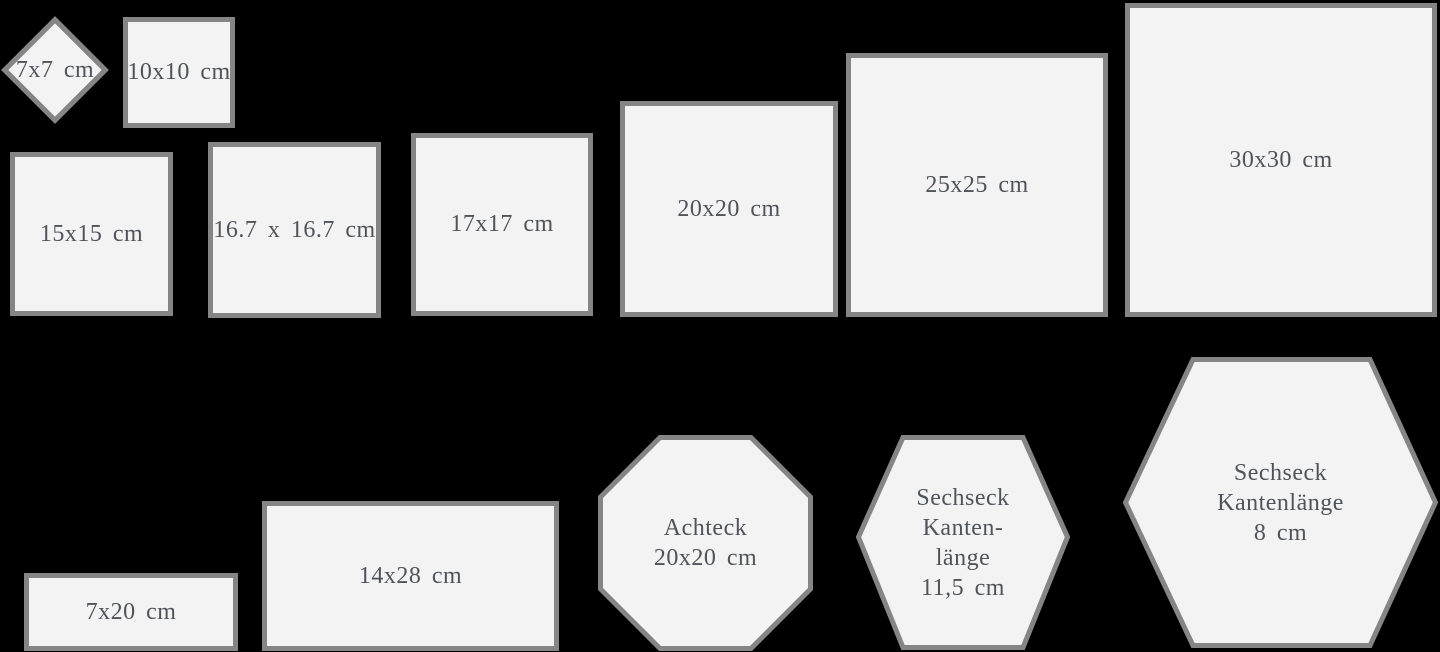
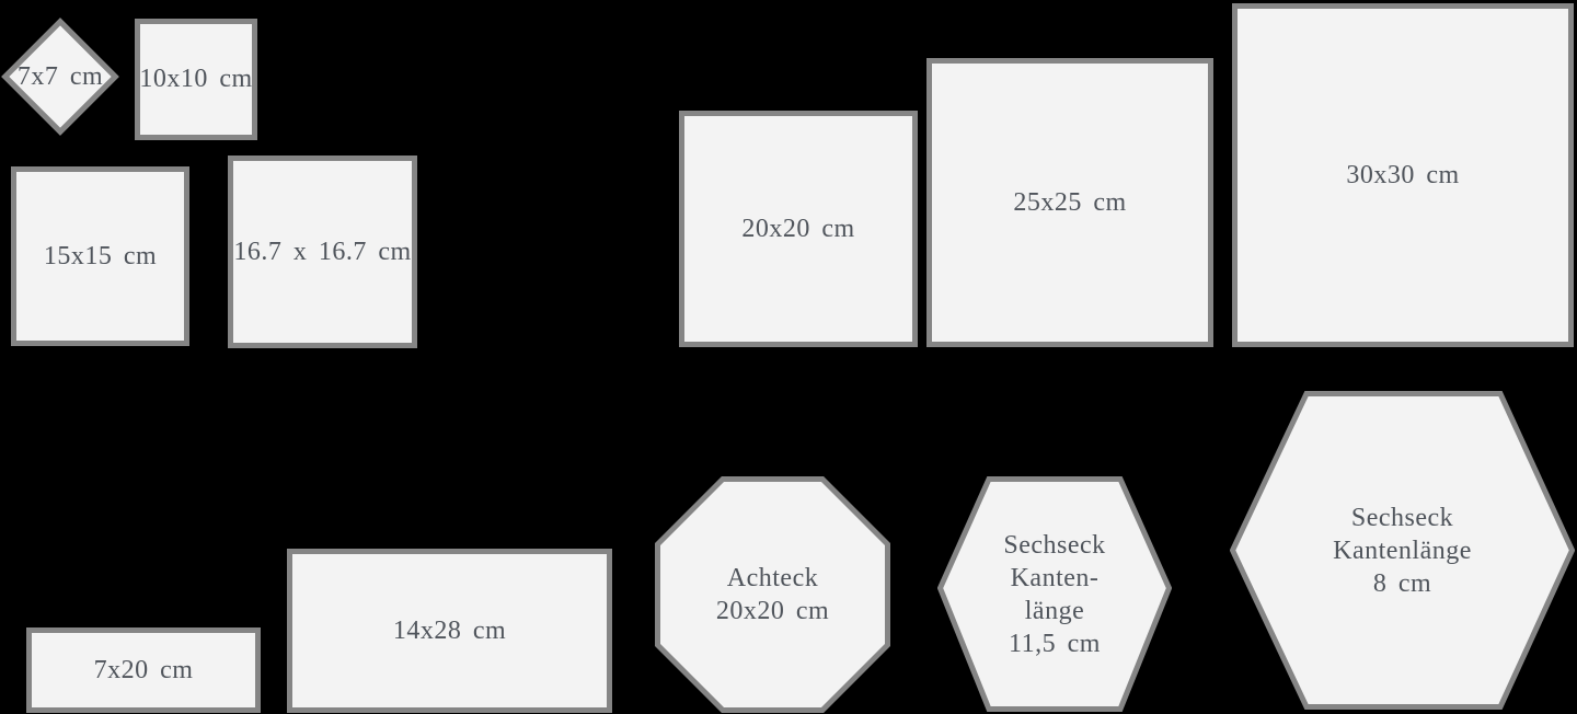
  7x7 cm
  10x10 cm
  15x15 cm
  16.7 x 16.7 cm
- 17x17 cm
  20x20 cm
  25x25 cm
  30x30 cm
  7x20 cm
  14x28 cm
  Achteck
  20x20 cm
  Sechseck
  Kanten-
  länge
  11,5 cm
  Sechseck
  Kantenlänge
  8 cm
